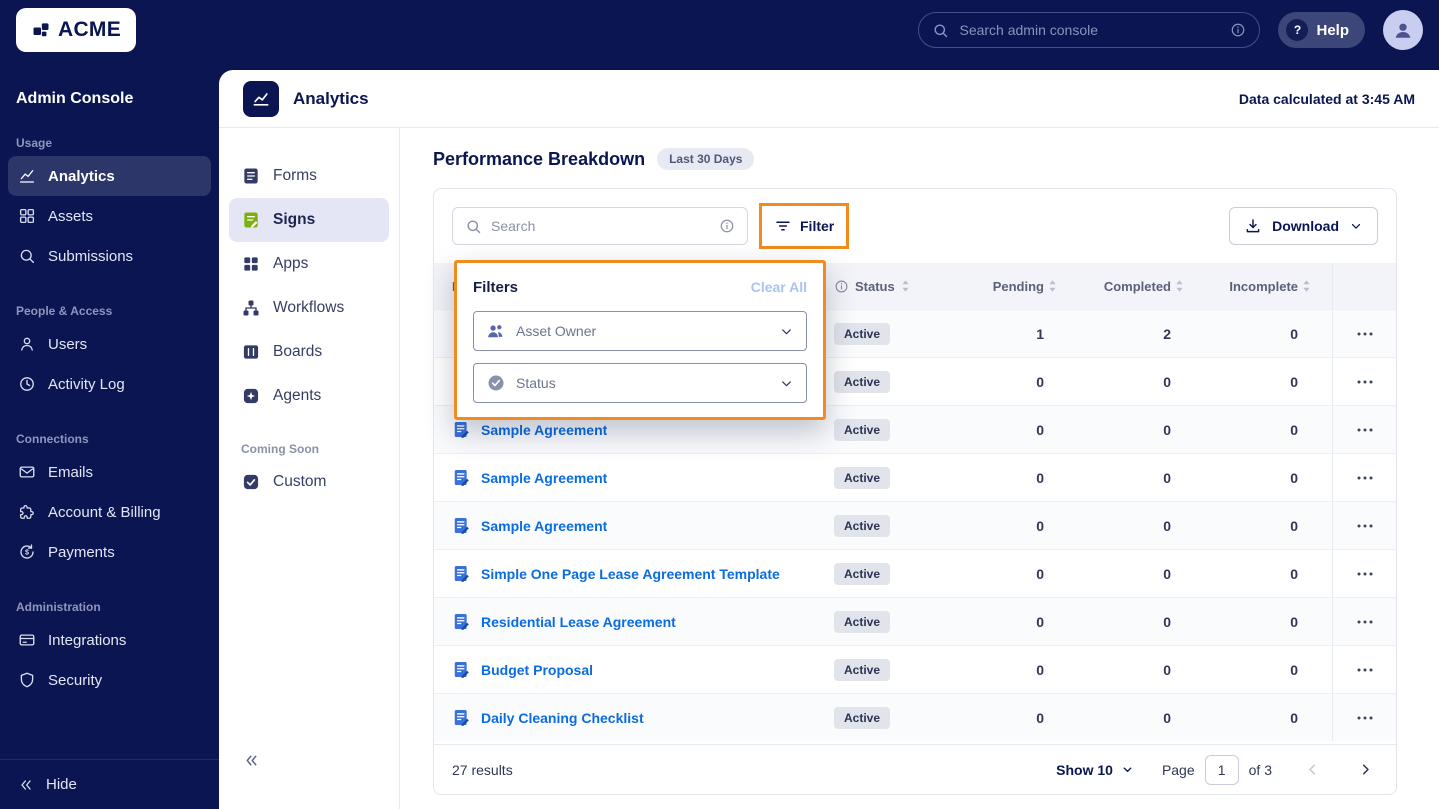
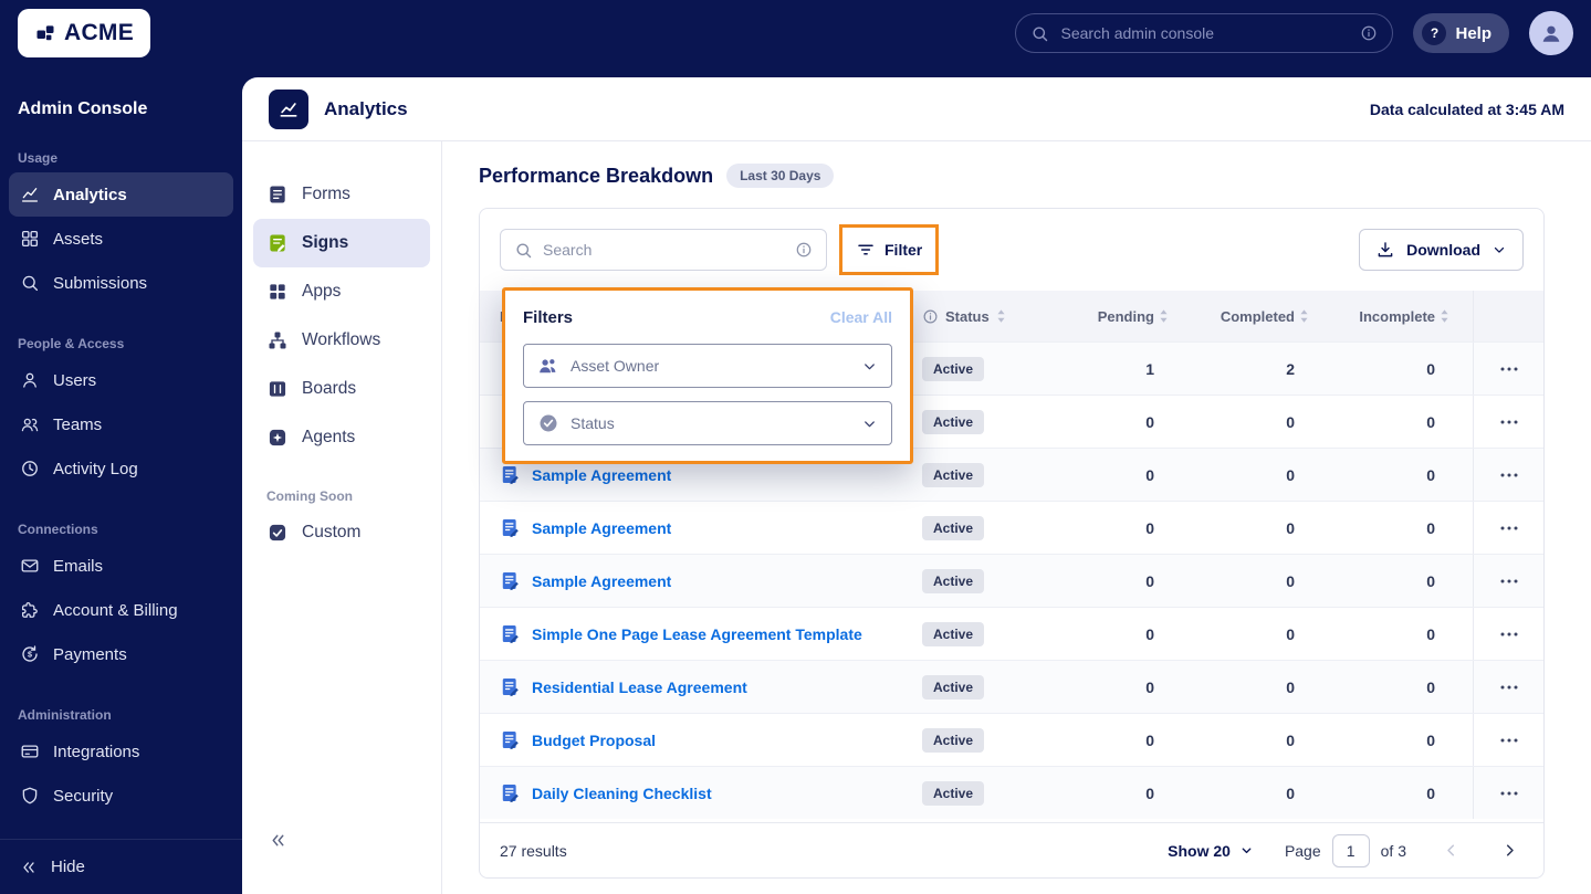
  ACME
  Search admin console
  ?
  Help
  Admin Console
  Usage
  Analytics
  Assets
  Submissions
  People & Access
  Users
+ Teams
  Activity Log
  Connections
  Emails
  Account & Billing
  $
  Payments
  Administration
  Integrations
  Security
  Hide
  Analytics
  Data calculated at 3:45 AM
  Forms
  Signs
  Apps
  Workflows
  Boards
  Agents
  Coming Soon
  Custom
  Performance Breakdown
  Last 30 Days
  Search
  Filter
  Download
  Status
  Pending
  Completed
  Incomplete
  Active
  1
  2
  0
  Active
  0
  0
  0
  Sample Agreement
  Active
  0
  0
  0
  Sample Agreement
  Active
  0
  0
  0
  Sample Agreement
  Active
  0
  0
  0
  Simple One Page Lease Agreement Template
  Active
  0
  0
  0
  Residential Lease Agreement
  Active
  0
  0
  0
  Budget Proposal
  Active
  0
  0
  0
  Daily Cleaning Checklist
  Active
  0
  0
  0
  27 results
- Show 10
+ Show 20
  Page
  1
  of 3
  Filters
  Clear All
  Asset Owner
  Status
